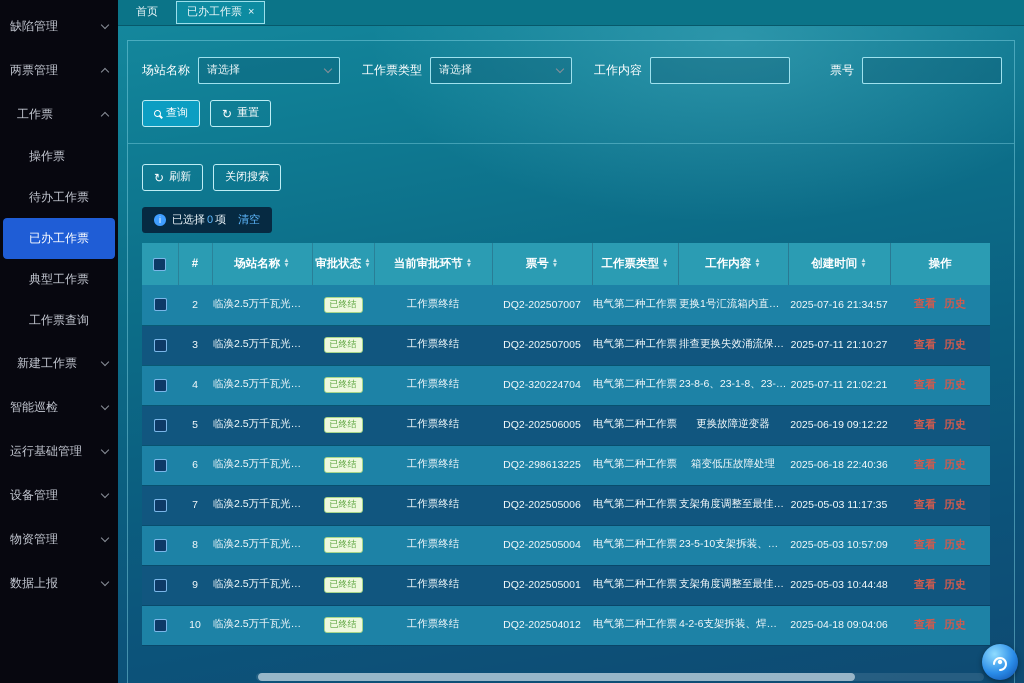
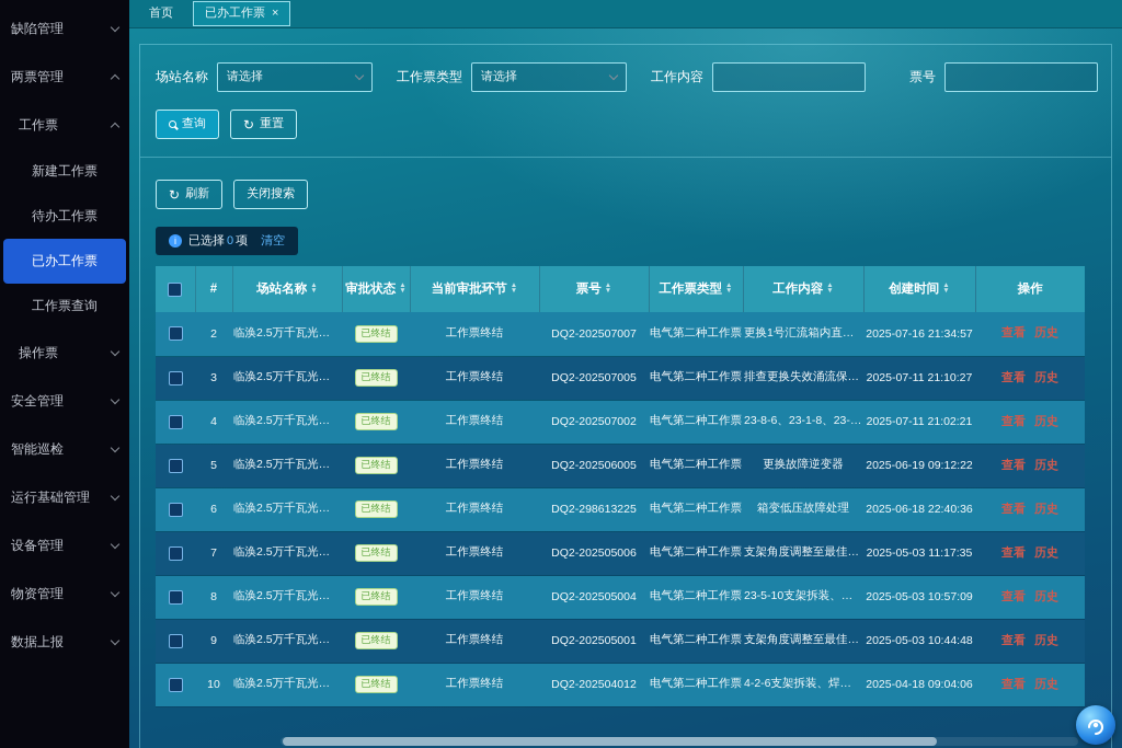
  缺陷管理
  两票管理
  工作票
- 操作票
+ 新建工作票
  待办工作票
  已办工作票
- 典型工作票
  工作票查询
- 新建工作票
+ 操作票
+ 安全管理
  智能巡检
  运行基础管理
  设备管理
  物资管理
  数据上报
  首页
  已办工作票
  ×
  场站名称
  请选择
  工作票类型
  请选择
  工作内容
  票号
  查询
  ↻
  重置
  ↻
  刷新
  关闭搜索
  i
  已选择 0 项
  清空
  	2	临涣2.5万千瓦光伏电	已终结	工作票终结	DQ2-202507007	电气第二种工作票	更换1号汇流箱内直流断	2025-07-16 21:34:57	查看 历史
  	3	临涣2.5万千瓦光伏电	已终结	工作票终结	DQ2-202507005	电气第二种工作票	排查更换失效涌流保护	2025-07-11 21:10:27	查看 历史
- 	4	临涣2.5万千瓦光伏电	已终结	工作票终结	DQ2-320224704	电气第二种工作票	23-8-6、23-1-8、23-1-	2025-07-11 21:02:21	查看 历史
+ 	4	临涣2.5万千瓦光伏电	已终结	工作票终结	DQ2-202507002	电气第二种工作票	23-8-6、23-1-8、23-1-	2025-07-11 21:02:21	查看 历史
  	5	临涣2.5万千瓦光伏电	已终结	工作票终结	DQ2-202506005	电气第二种工作票	更换故障逆变器	2025-06-19 09:12:22	查看 历史
  	6	临涣2.5万千瓦光伏电	已终结	工作票终结	DQ2-298613225	电气第二种工作票	箱变低压故障处理	2025-06-18 22:40:36	查看 历史
  	7	临涣2.5万千瓦光伏电	已终结	工作票终结	DQ2-202505006	电气第二种工作票	支架角度调整至最佳角	2025-05-03 11:17:35	查看 历史
  	8	临涣2.5万千瓦光伏电	已终结	工作票终结	DQ2-202505004	电气第二种工作票	23-5-10支架拆装、焊接	2025-05-03 10:57:09	查看 历史
  	9	临涣2.5万千瓦光伏电	已终结	工作票终结	DQ2-202505001	电气第二种工作票	支架角度调整至最佳角	2025-05-03 10:44:48	查看 历史
  	10	临涣2.5万千瓦光伏电	已终结	工作票终结	DQ2-202504012	电气第二种工作票	4-2-6支架拆装、焊接、	2025-04-18 09:04:06	查看 历史
